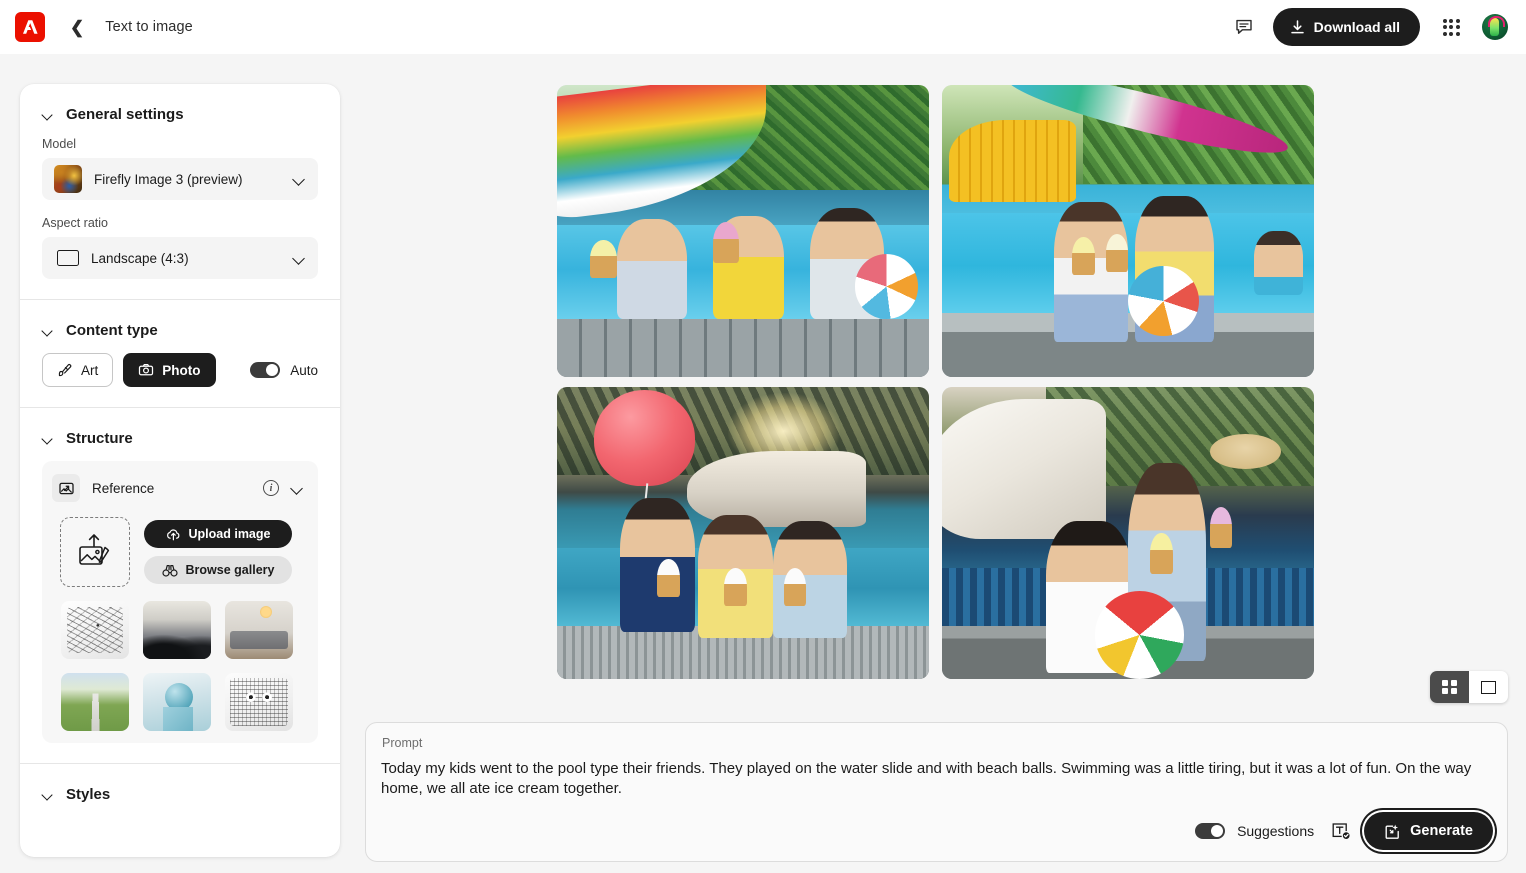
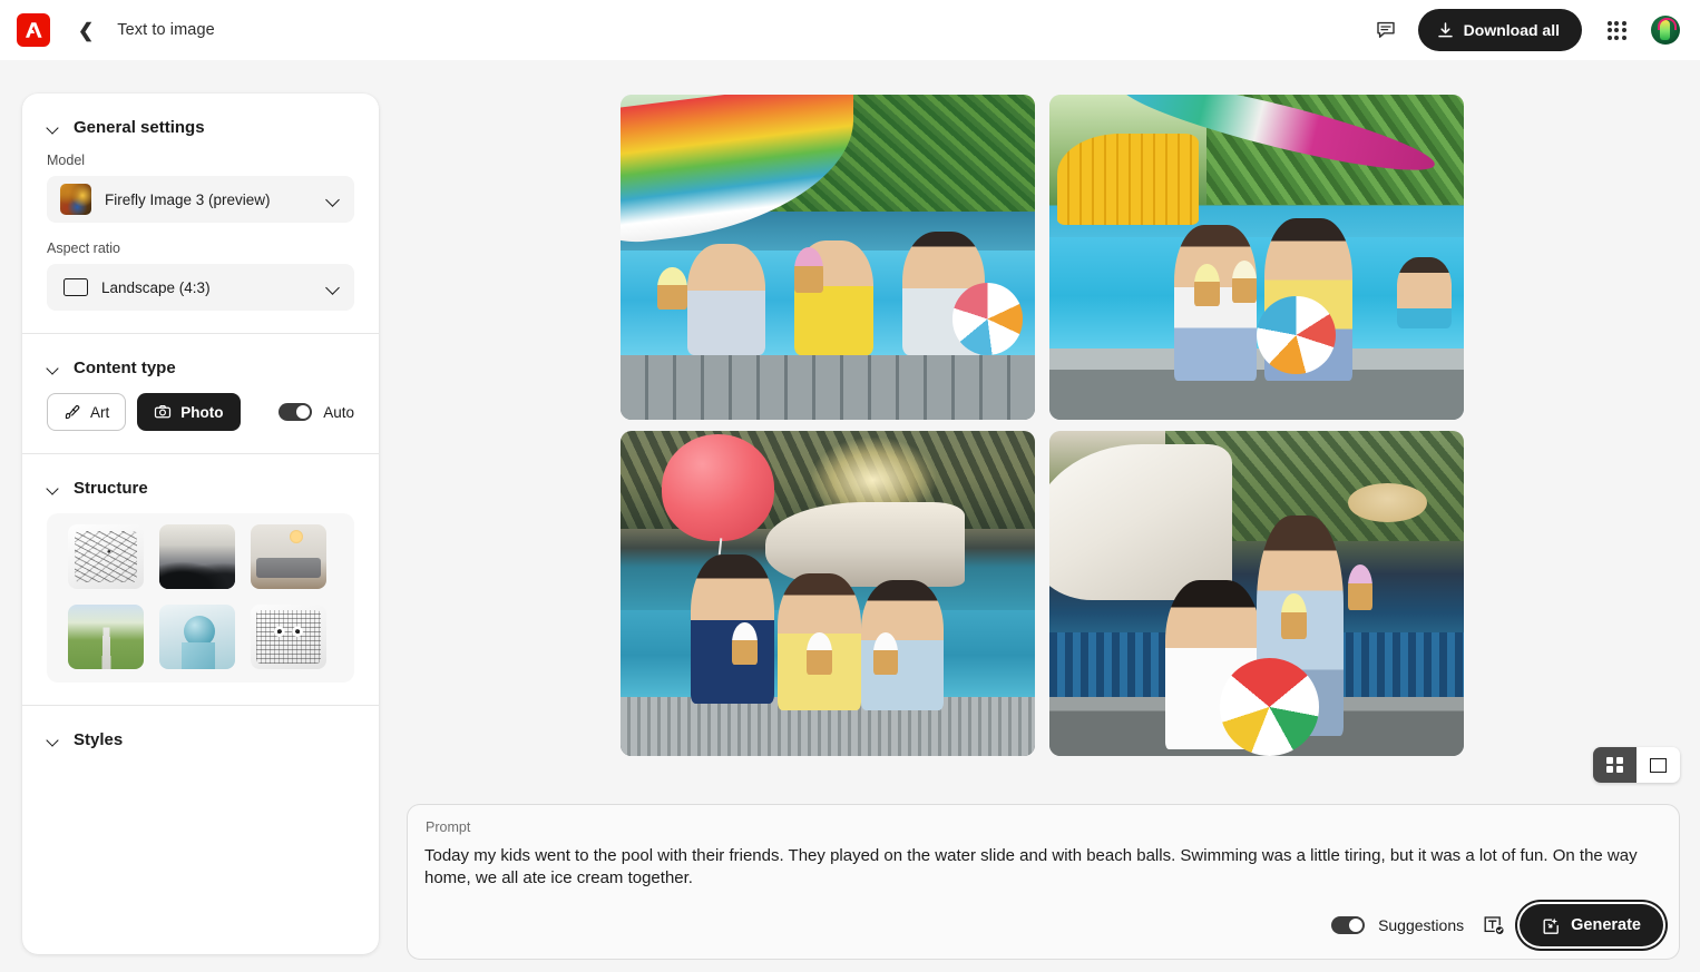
  ❮
  Text to image
  Download all
  General settings
  Model
  Firefly Image 3 (preview)
  Aspect ratio
  Landscape (4:3)
  Content type
  Art
  Photo
  Auto
  Structure
- Reference
- i
- Upload image
- Browse gallery
  Styles
  Prompt
- Today my kids went to the pool type their friends. They played on the water slide and with beach balls. Swimming was a little tiring, but it was a lot of fun. On the way home, we all ate ice cream together.
+ Today my kids went to the pool with their friends. They played on the water slide and with beach balls. Swimming was a little tiring, but it was a lot of fun. On the way home, we all ate ice cream together.
  Suggestions
  Generate
